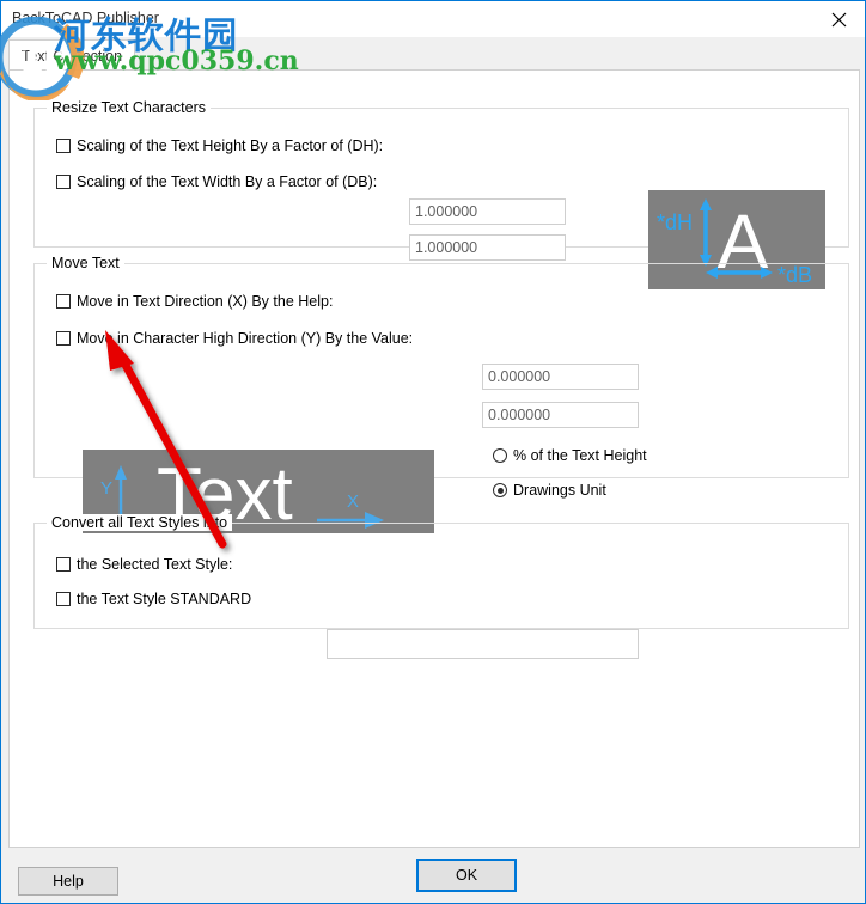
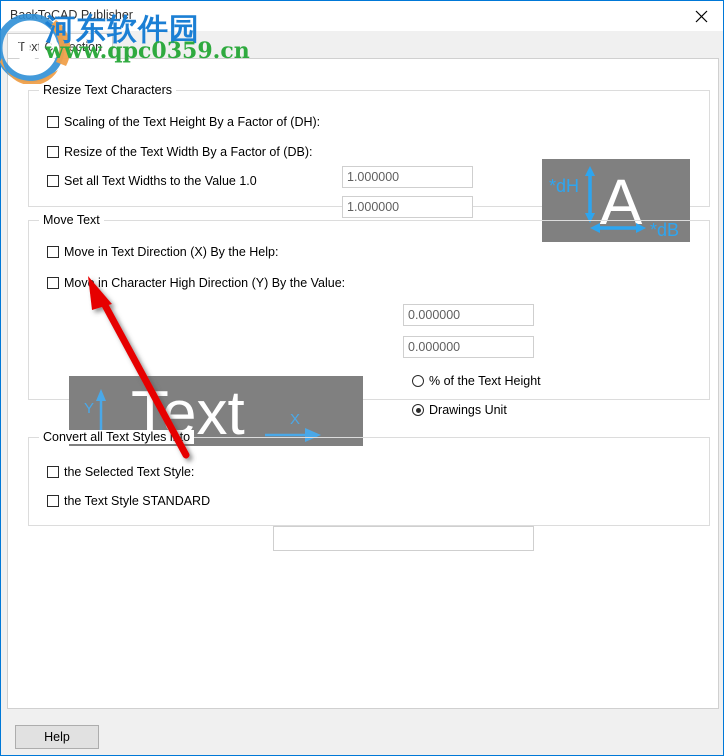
  BToCAD Publisher
  Text Coection
  Resize Text Characters
  Scaling of the Text Height By a Factor of (DH):
- Scaling of the Text Width By a Factor of (DB):
+ Resize of the Text Width By a Factor of (DB):
+ Set all Text Widths to the Value 1.0
  1.000000
  1.000000
  A
  *dH
  *dB
  Move Text
  Move in Text Direction (X) By the Help:
  Mov in Character High Direction (Y) By the Value:
  0.000000
  0.000000
  % of the Text Height
  Drawings Unit
  Text
  Y
  X
  Convert all Text Styles ito
  the Selected Text Style:
  the Text Style STANDARD
  Help
- OK
  1
  D
  河东软件园
  www.qpc0359.cn
